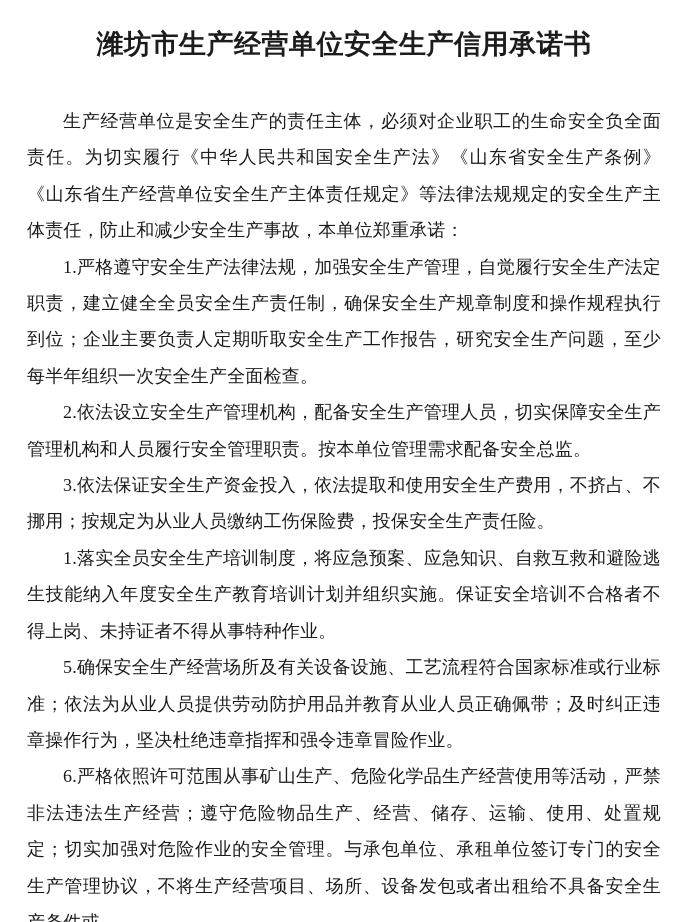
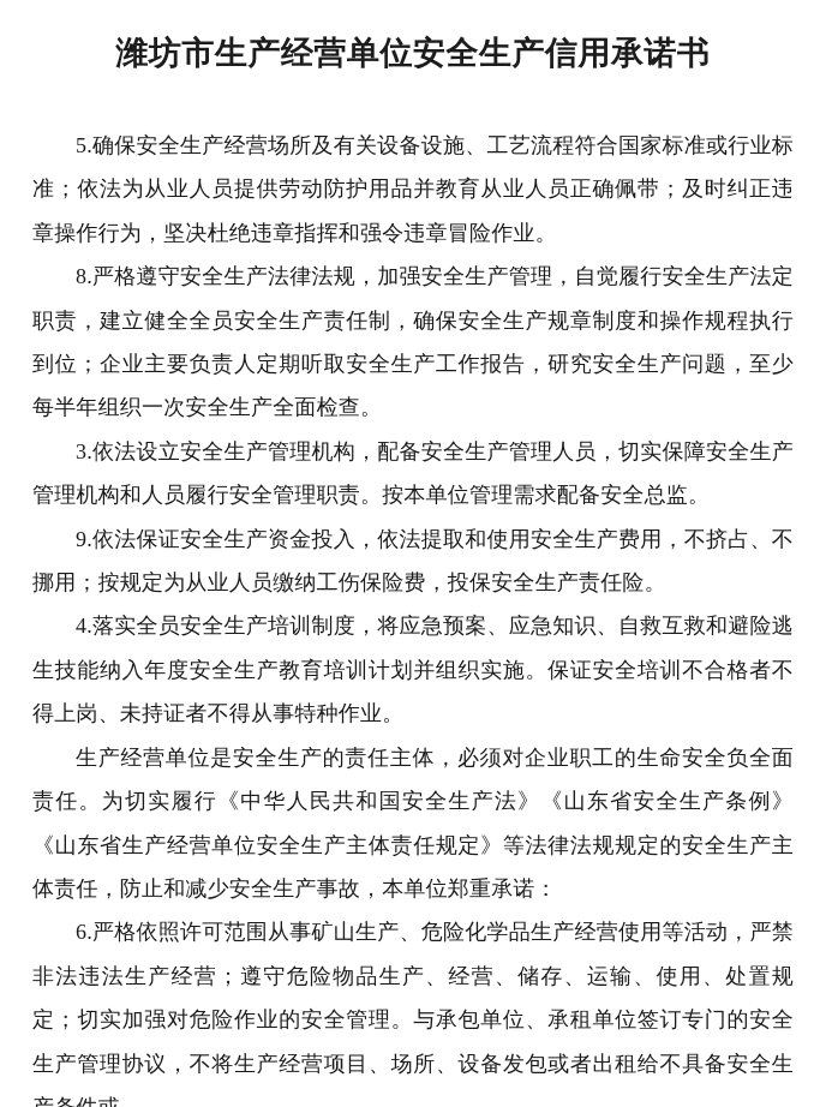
  潍坊市生产经营单位安全生产信用承诺书
- 生产经营单位是安全生产的责任主体，必须对企业职工的生命安全负全面责任。为切实履行《中华人民共和国安全生产法》《山东省安全生产条例》《山东省生产经营单位安全生产主体责任规定》等法律法规规定的安全生产主体责任，防止和减少安全生产事故，本单位郑重承诺：
+ 5.确保安全生产经营场所及有关设备设施、工艺流程符合国家标准或行业标准；依法为从业人员提供劳动防护用品并教育从业人员正确佩带；及时纠正违章操作行为，坚决杜绝违章指挥和强令违章冒险作业。
- 1.严格遵守安全生产法律法规，加强安全生产管理，自觉履行安全生产法定职责，建立健全全员安全生产责任制，确保安全生产规章制度和操作规程执行到位；企业主要负责人定期听取安全生产工作报告，研究安全生产问题，至少每半年组织一次安全生产全面检查。
+ 8.严格遵守安全生产法律法规，加强安全生产管理，自觉履行安全生产法定职责，建立健全全员安全生产责任制，确保安全生产规章制度和操作规程执行到位；企业主要负责人定期听取安全生产工作报告，研究安全生产问题，至少每半年组织一次安全生产全面检查。
- 2.依法设立安全生产管理机构，配备安全生产管理人员，切实保障安全生产管理机构和人员履行安全管理职责。按本单位管理需求配备安全总监。
+ 3.依法设立安全生产管理机构，配备安全生产管理人员，切实保障安全生产管理机构和人员履行安全管理职责。按本单位管理需求配备安全总监。
- 3.依法保证安全生产资金投入，依法提取和使用安全生产费用，不挤占、不挪用；按规定为从业人员缴纳工伤保险费，投保安全生产责任险。
+ 9.依法保证安全生产资金投入，依法提取和使用安全生产费用，不挤占、不挪用；按规定为从业人员缴纳工伤保险费，投保安全生产责任险。
- 1.落实全员安全生产培训制度，将应急预案、应急知识、自救互救和避险逃生技能纳入年度安全生产教育培训计划并组织实施。保证安全培训不合格者不得上岗、未持证者不得从事特种作业。
+ 4.落实全员安全生产培训制度，将应急预案、应急知识、自救互救和避险逃生技能纳入年度安全生产教育培训计划并组织实施。保证安全培训不合格者不得上岗、未持证者不得从事特种作业。
- 5.确保安全生产经营场所及有关设备设施、工艺流程符合国家标准或行业标准；依法为从业人员提供劳动防护用品并教育从业人员正确佩带；及时纠正违章操作行为，坚决杜绝违章指挥和强令违章冒险作业。
+ 生产经营单位是安全生产的责任主体，必须对企业职工的生命安全负全面责任。为切实履行《中华人民共和国安全生产法》《山东省安全生产条例》《山东省生产经营单位安全生产主体责任规定》等法律法规规定的安全生产主体责任，防止和减少安全生产事故，本单位郑重承诺：
  6.严格依照许可范围从事矿山生产、危险化学品生产经营使用等活动，严禁非法违法生产经营；遵守危险物品生产、经营、储存、运输、使用、处置规定；切实加强对危险作业的安全管理。与承包单位、承租单位签订专门的安全生产管理协议，不将生产经营项目、场所、设备发包或者出租给不具备安全生
